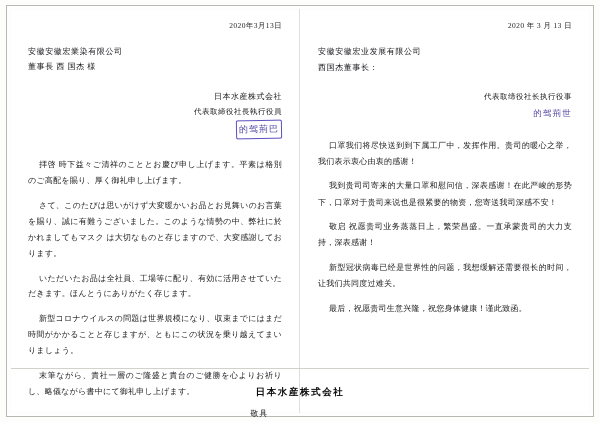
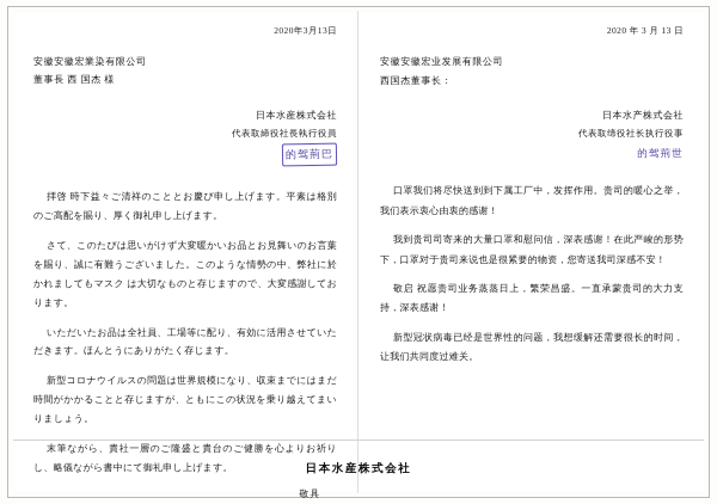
  2020年3月13日
  安徽安徽宏業染有限公司
  董事長 西 国杰 様
  日本水産株式会社
  代表取締役社長執行役員
  的驾荊巴
  拝啓 時下益々ご清祥のこととお慶び申し上げます。平素は格別のご高配を賜り、厚く御礼申し上げます。
  さて、このたびは思いがけず大変暖かいお品とお見舞いのお言葉を賜り、誠に有難うございました。このような情勢の中、弊社に於かれましてもマスク は大切なものと存じますので、大変感謝しております。
  いただいたお品は全社員、工場等に配り、有効に活用させていただきます。ほんとうにありがたく存じます。
  新型コロナウイルスの問題は世界規模になり、収束までにはまだ時間がかかることと存じますが、ともにこの状況を乗り越えてまいりましょう。
  末筆ながら、貴社一層のご隆盛と貴台のご健勝を心よりお祈りし、略儀ながら書中にて御礼申し上げます。
  敬具
  2020 年 3 月 13 日
  安徽安徽宏业发展有限公司
  西国杰董事长：
+ 日本水产株式会社
  代表取缔役社长执行役事
  的驾荊世
  口罩我们将尽快送到到下属工厂中，发挥作用。贵司的暖心之举，我们表示衷心由衷的感谢！
  我到贵司司寄来的大量口罩和慰问信，深表感谢！在此严峻的形势下，口罩对于贵司来说也是很紧要的物资，您寄送我司深感不安！
  敬启 祝愿贵司业务蒸蒸日上，繁荣昌盛。一直承蒙贵司的大力支持，深表感谢！
  新型冠状病毒已经是世界性的问题，我想缓解还需要很长的时间，让我们共同度过难关。
- 最后，祝愿贵司生意兴隆，祝您身体健康！谨此致函。
  日本水産株式会社
